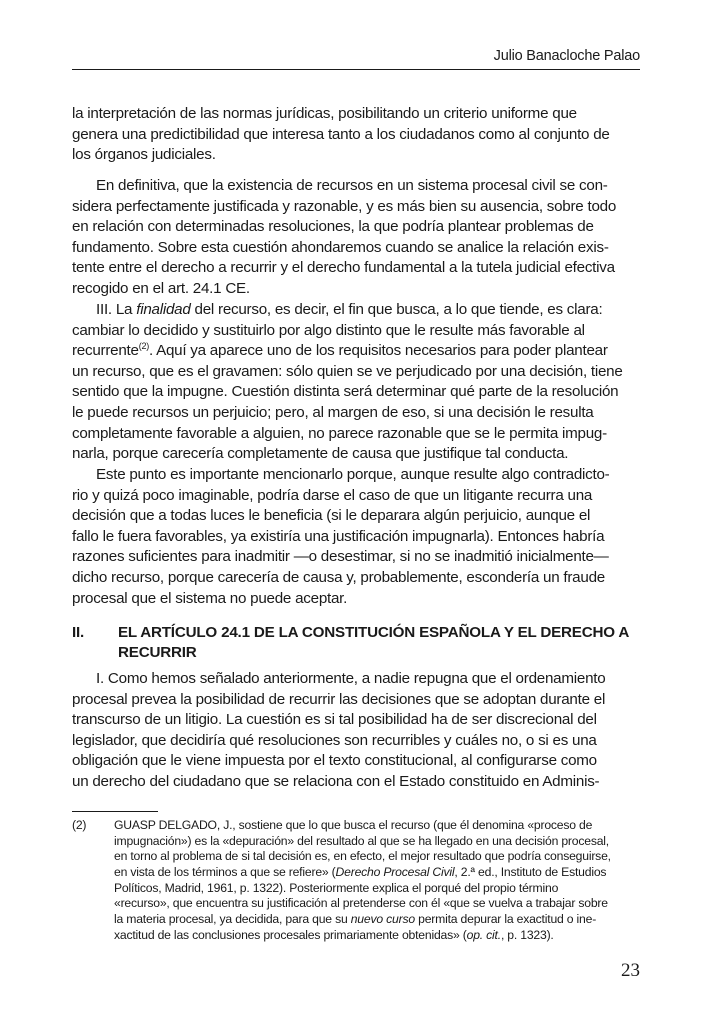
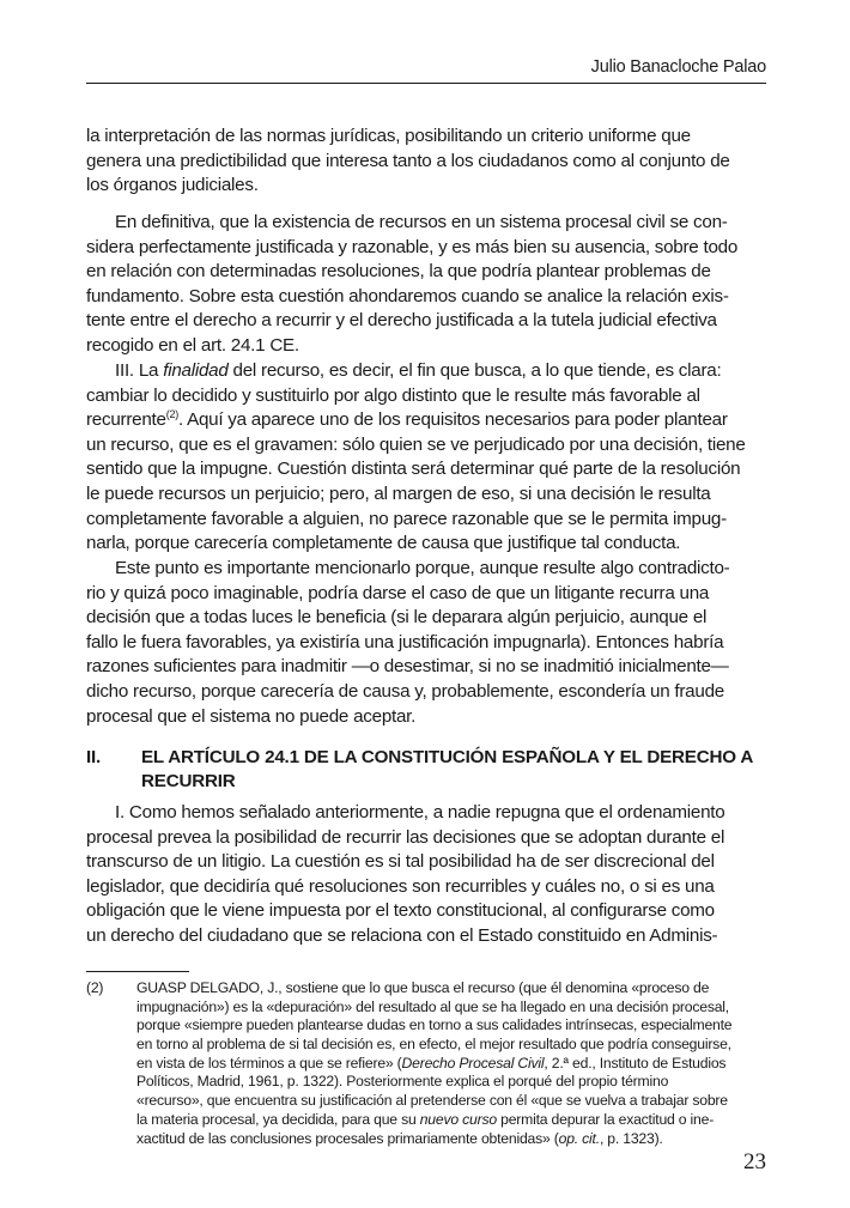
  Julio Banacloche Palao
  la interpretación de las normas jurídicas, posibilitando un criterio uniforme que
  genera una predictibilidad que interesa tanto a los ciudadanos como al conjunto de
  los órganos judiciales.
  En definitiva, que la existencia de recursos en un sistema procesal civil se con-
  sidera perfectamente justificada y razonable, y es más bien su ausencia, sobre todo
  en relación con determinadas resoluciones, la que podría plantear problemas de
  fundamento. Sobre esta cuestión ahondaremos cuando se analice la relación exis-
- tente entre el derecho a recurrir y el derecho fundamental a la tutela judicial efectiva
+ tente entre el derecho a recurrir y el derecho justificada a la tutela judicial efectiva
  recogido en el art. 24.1 CE.
  III. La finalidad del recurso, es decir, el fin que busca, a lo que tiende, es clara:
  cambiar lo decidido y sustituirlo por algo distinto que le resulte más favorable al
  recurrente(2). Aquí ya aparece uno de los requisitos necesarios para poder plantear
  un recurso, que es el gravamen: sólo quien se ve perjudicado por una decisión, tiene
  sentido que la impugne. Cuestión distinta será determinar qué parte de la resolución
  le puede recursos un perjuicio; pero, al margen de eso, si una decisión le resulta
  completamente favorable a alguien, no parece razonable que se le permita impug-
  narla, porque carecería completamente de causa que justifique tal conducta.
  Este punto es importante mencionarlo porque, aunque resulte algo contradicto-
  rio y quizá poco imaginable, podría darse el caso de que un litigante recurra una
  decisión que a todas luces le beneficia (si le deparara algún perjuicio, aunque el
  fallo le fuera favorables, ya existiría una justificación impugnarla). Entonces habría
  razones suficientes para inadmitir —o desestimar, si no se inadmitió inicialmente—
  dicho recurso, porque carecería de causa y, probablemente, escondería un fraude
  procesal que el sistema no puede aceptar.
  II.
  EL ARTÍCULO 24.1 DE LA CONSTITUCIÓN ESPAÑOLA Y EL DERECHO A
  RECURRIR
  I. Como hemos señalado anteriormente, a nadie repugna que el ordenamiento
  procesal prevea la posibilidad de recurrir las decisiones que se adoptan durante el
  transcurso de un litigio. La cuestión es si tal posibilidad ha de ser discrecional del
  legislador, que decidiría qué resoluciones son recurribles y cuáles no, o si es una
  obligación que le viene impuesta por el texto constitucional, al configurarse como
  un derecho del ciudadano que se relaciona con el Estado constituido en Adminis-
  (2)
  GUASP DELGADO, J., sostiene que lo que busca el recurso (que él denomina «proceso de
  impugnación») es la «depuración» del resultado al que se ha llegado en una decisión procesal,
+ porque «siempre pueden plantearse dudas en torno a sus calidades intrínsecas, especialmente
  en torno al problema de si tal decisión es, en efecto, el mejor resultado que podría conseguirse,
  en vista de los términos a que se refiere» (Derecho Procesal Civil, 2.ª ed., Instituto de Estudios
  Políticos, Madrid, 1961, p. 1322). Posteriormente explica el porqué del propio término
  «recurso», que encuentra su justificación al pretenderse con él «que se vuelva a trabajar sobre
  la materia procesal, ya decidida, para que su nuevo curso permita depurar la exactitud o ine-
  xactitud de las conclusiones procesales primariamente obtenidas» (op. cit., p. 1323).
  23
